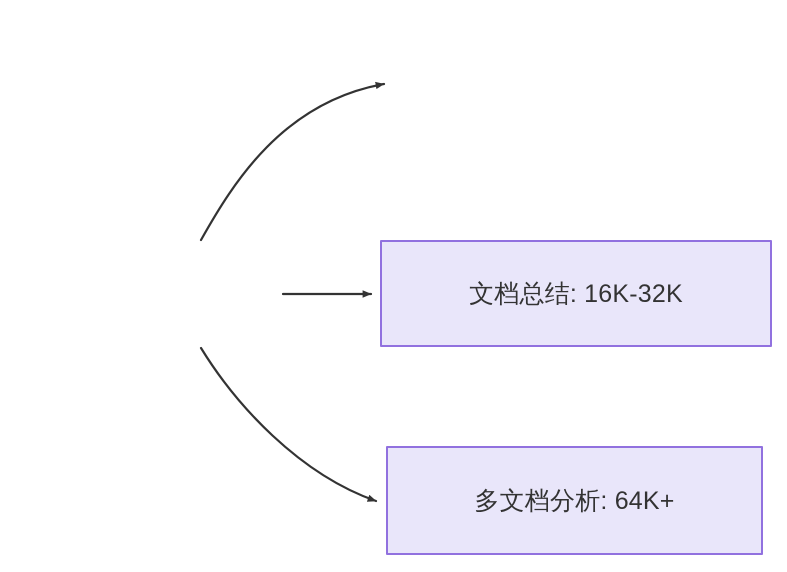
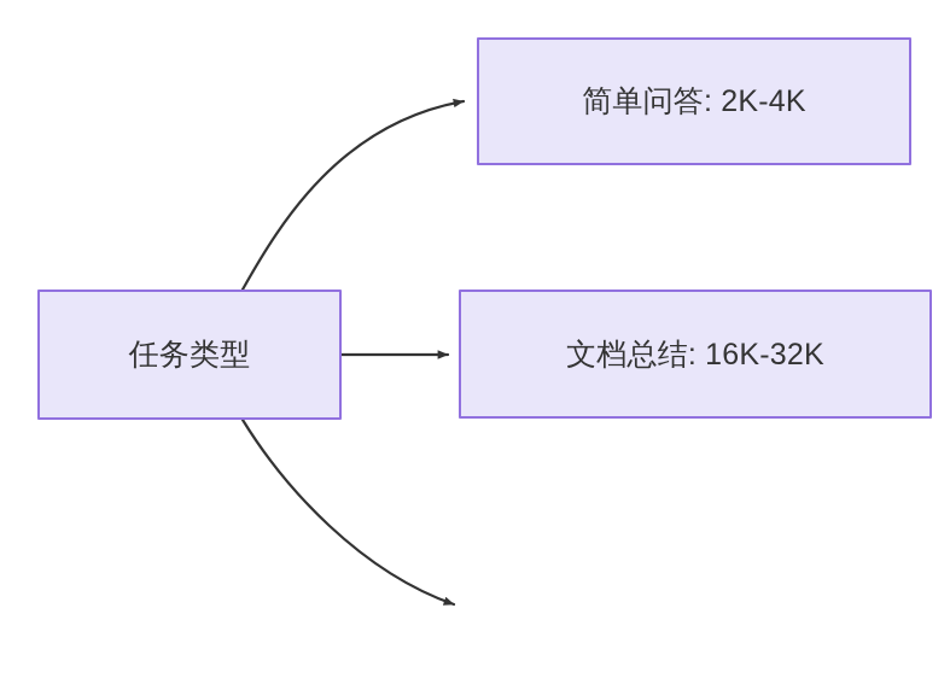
+ 任务类型
+ 简单问答: 2K-4K
  文档总结: 16K-32K
- 多文档分析: 64K+
